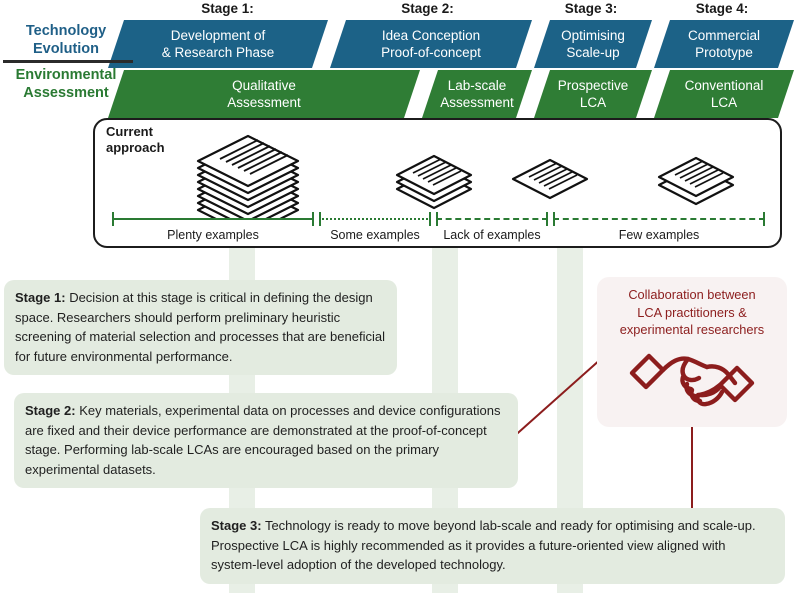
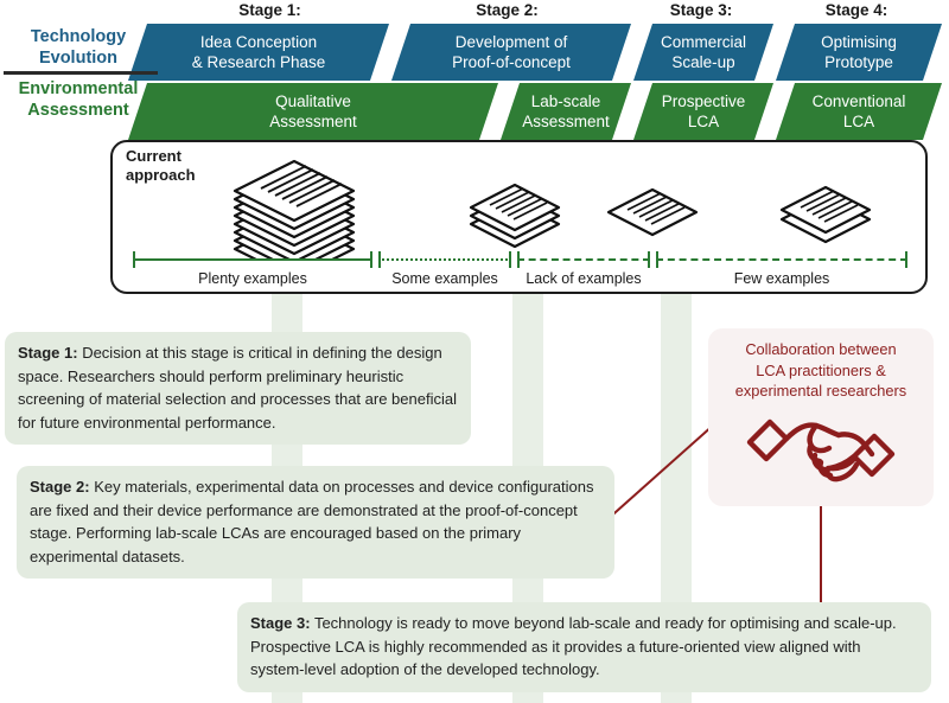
  Stage 1:
  Stage 2:
  Stage 3:
  Stage 4:
  Technology
  Evolution
  Environmental
  Assessment
- Development of
+ Idea Conception
  & Research Phase
- Idea Conception
+ Development of
  Proof-of-concept
- Optimising
+ Commercial
  Scale-up
- Commercial
+ Optimising
  Prototype
  Qualitative
  Assessment
  Lab-scale
  Assessment
  Prospective
  LCA
  Conventional
  LCA
  Current
  approach
  Plenty examples
  Some examples
  Lack of examples
  Few examples
  Stage 1: Decision at this stage is critical in defining the design space. Researchers should perform preliminary heuristic screening of material selection and processes that are beneficial for future environmental performance.
  Stage 2: Key materials, experimental data on processes and device configurations are fixed and their device performance are demonstrated at the proof-of-concept stage. Performing lab-scale LCAs are encouraged based on the primary experimental datasets.
  Stage 3: Technology is ready to move beyond lab-scale and ready for optimising and scale-up. Prospective LCA is highly recommended as it provides a future-oriented view aligned with system-level adoption of the developed technology.
  Collaboration between
  LCA practitioners &
  experimental researchers
